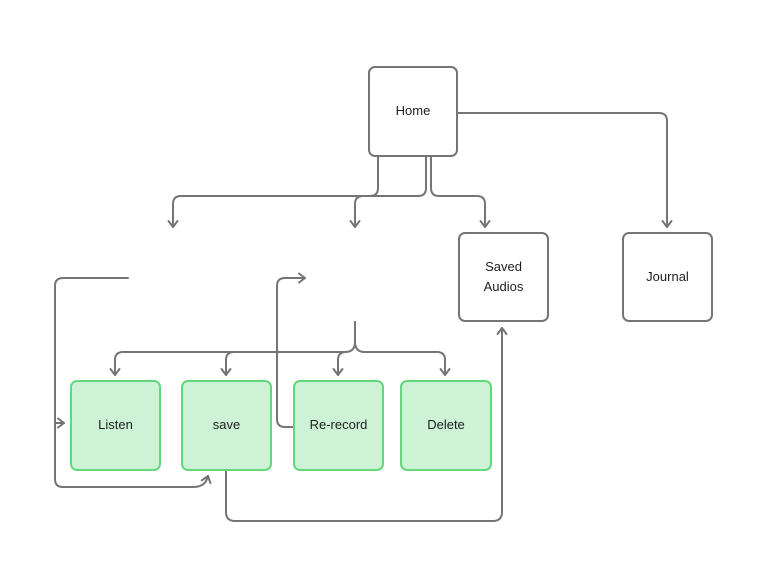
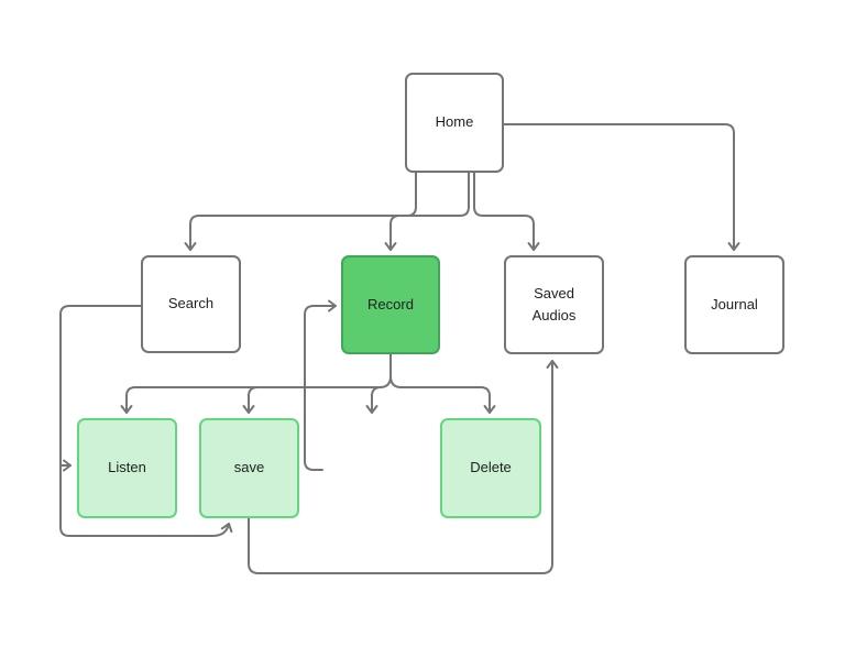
  Home
+ Search
+ Record
  Saved Audios
  Journal
  Listen
  save
- Re-record
  Delete
